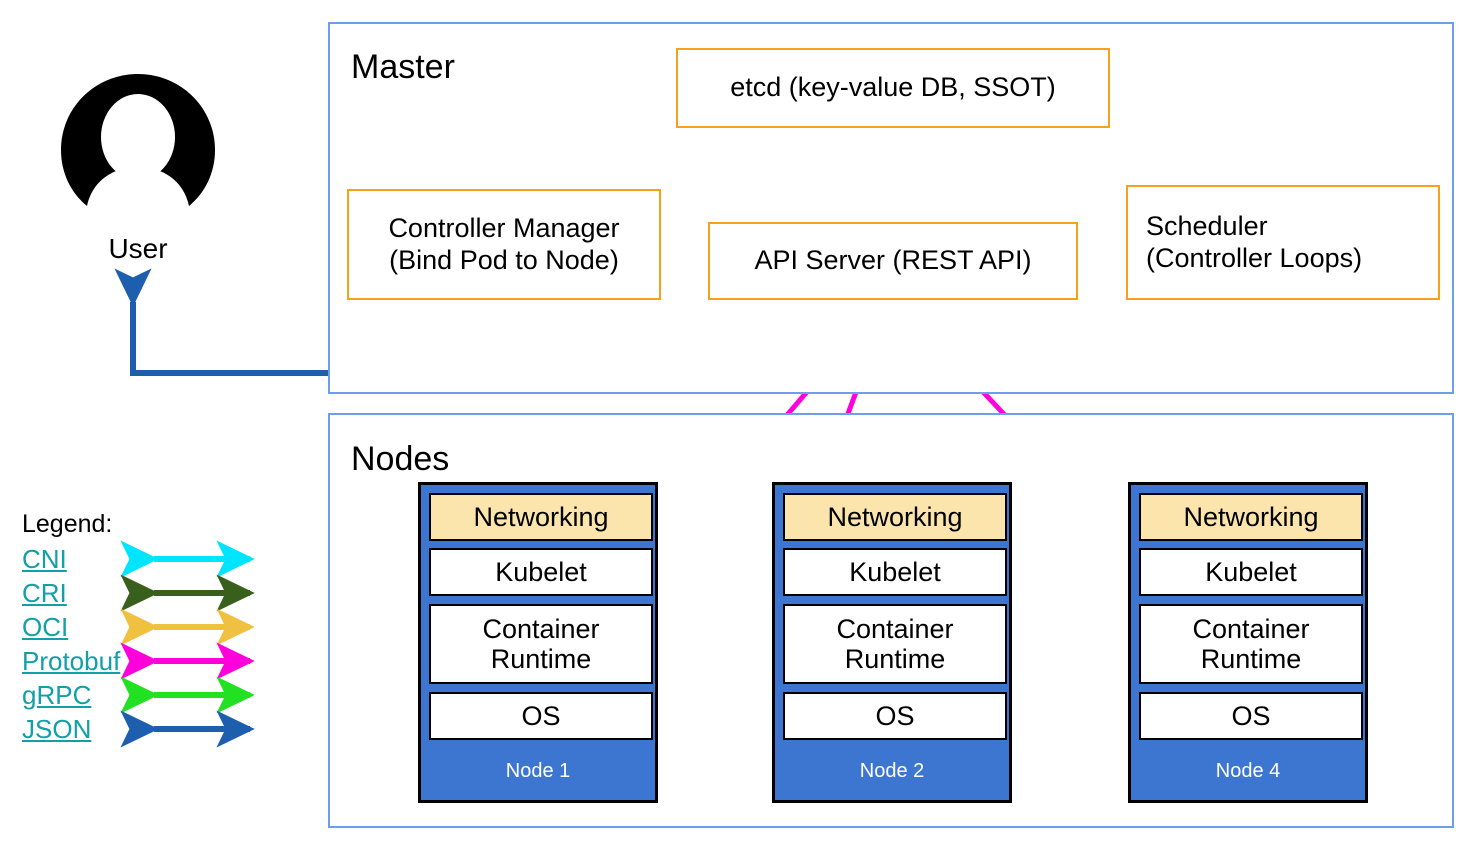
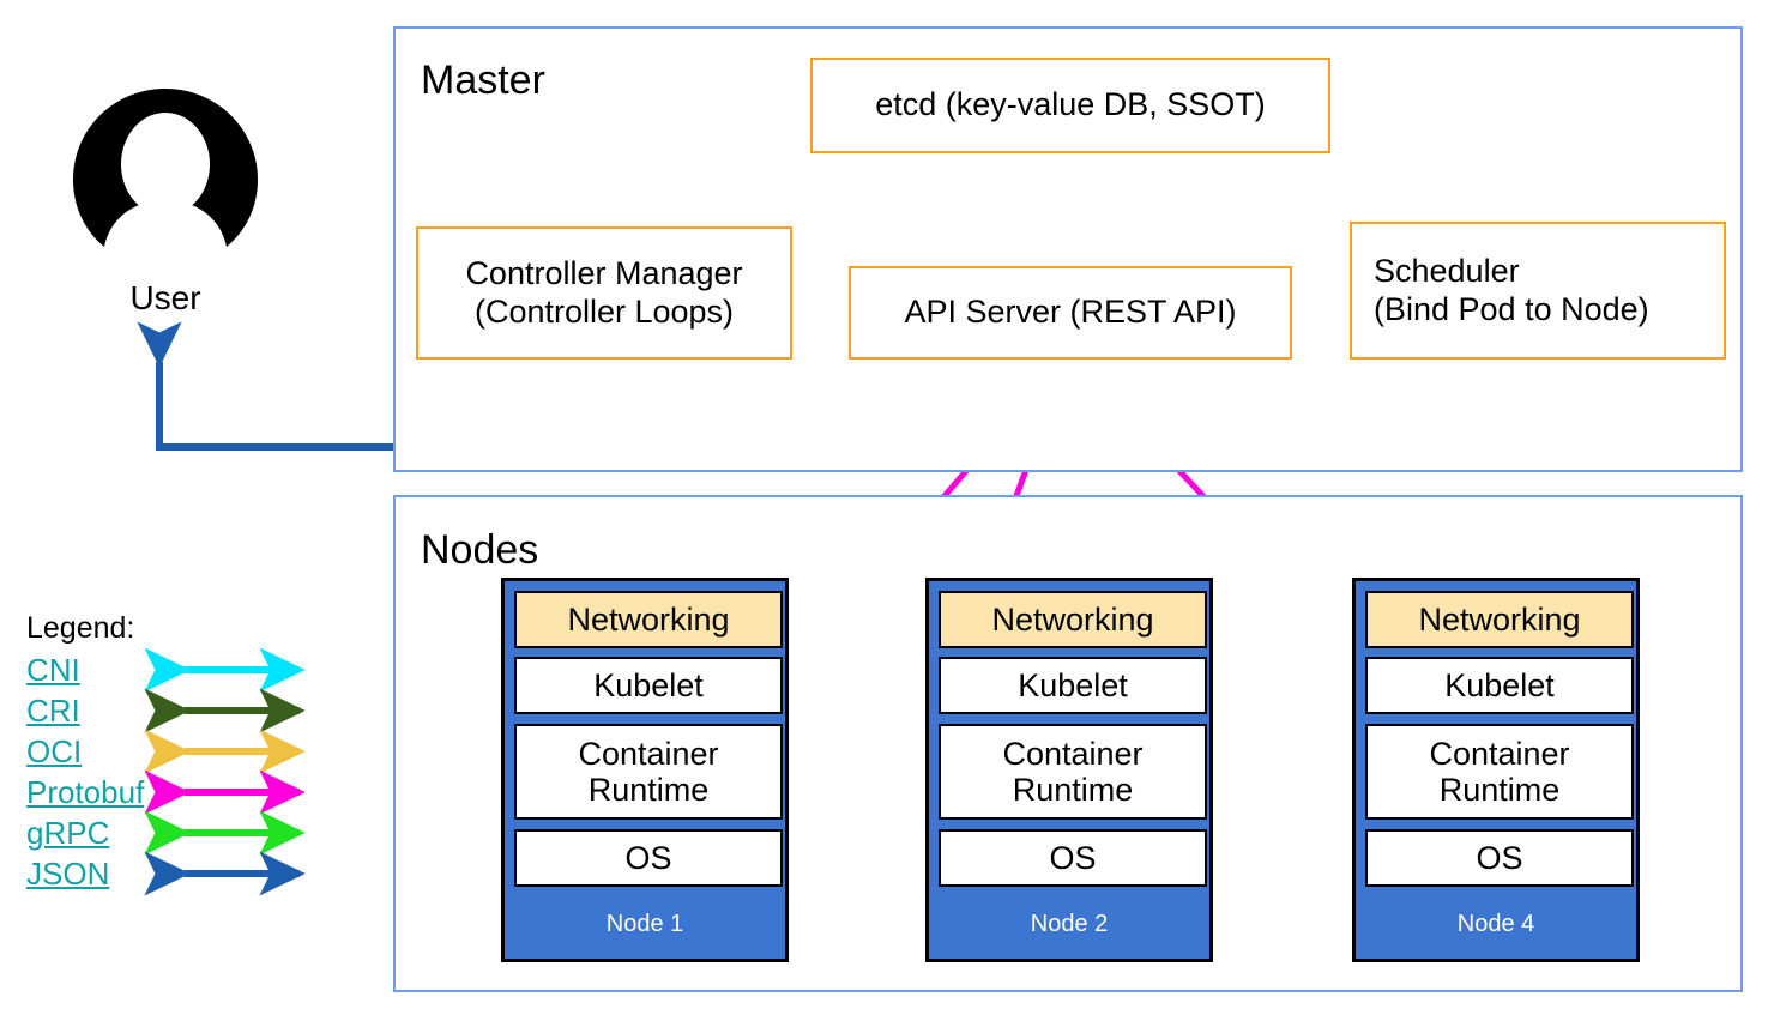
  Master
  etcd (key-value DB, SSOT)
  Controller Manager
- (Bind Pod to Node)
+ (Controller Loops)
  API Server (REST API)
  Scheduler
- (Controller Loops)
+ (Bind Pod to Node)
  Nodes
  Networking
  Kubelet
  Container
  Runtime
  OS
  Node 1
  Networking
  Kubelet
  Container
  Runtime
  OS
  Node 2
  Networking
  Kubelet
  Container
  Runtime
  OS
  Node 4
  User
  Legend:
  CNI
  CRI
  OCI
  Protobuf
  gRPC
  JSON
